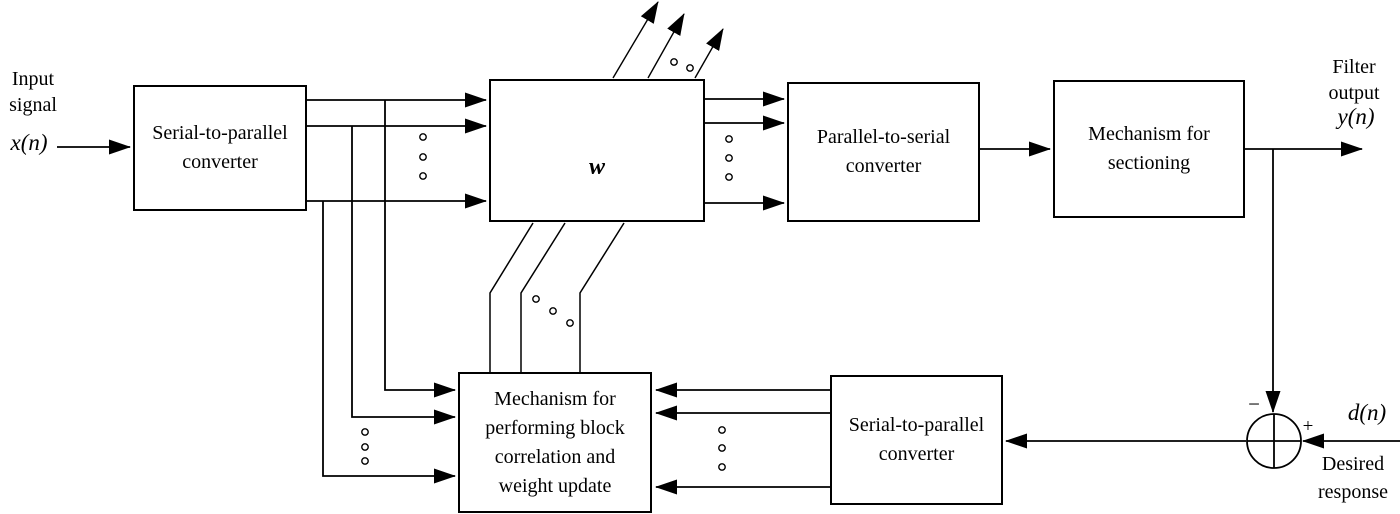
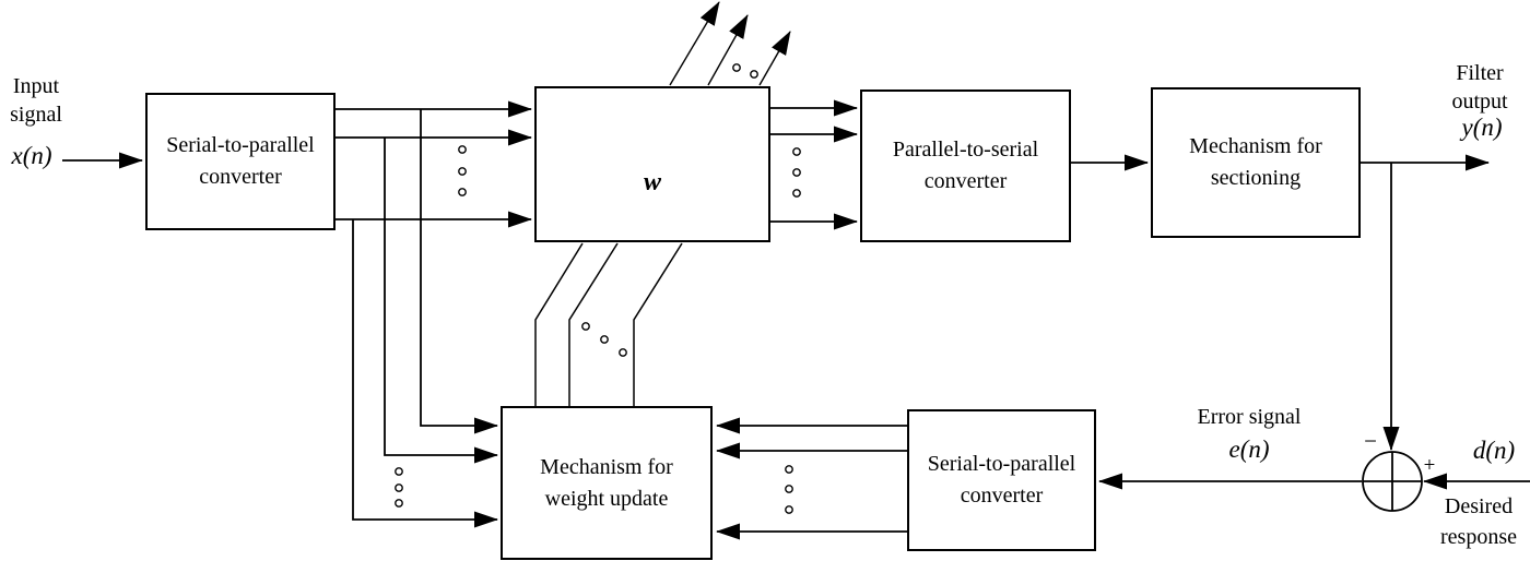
  Serial-to-parallel
  converter
  w
  Parallel-to-serial
  converter
  Mechanism for
  sectioning
  Mechanism for
- performing block
- correlation and
  weight update
  Serial-to-parallel
  converter
  Input
  signal
  x(n)
  Filter
  output
  y(n)
+ Error signal
+ e(n)
  d(n)
  Desired
  response
  −
  +
